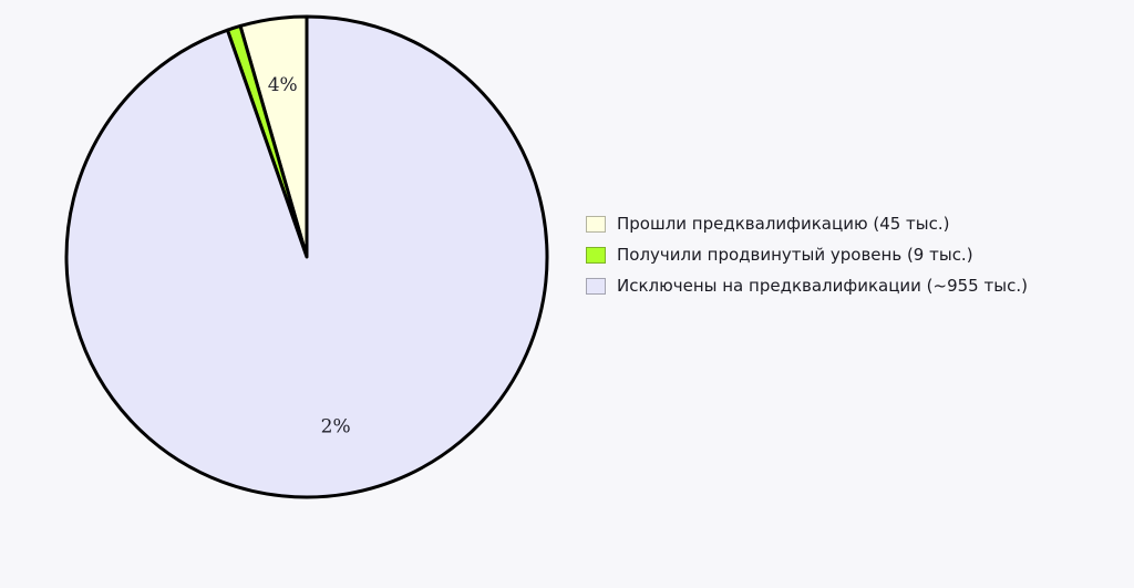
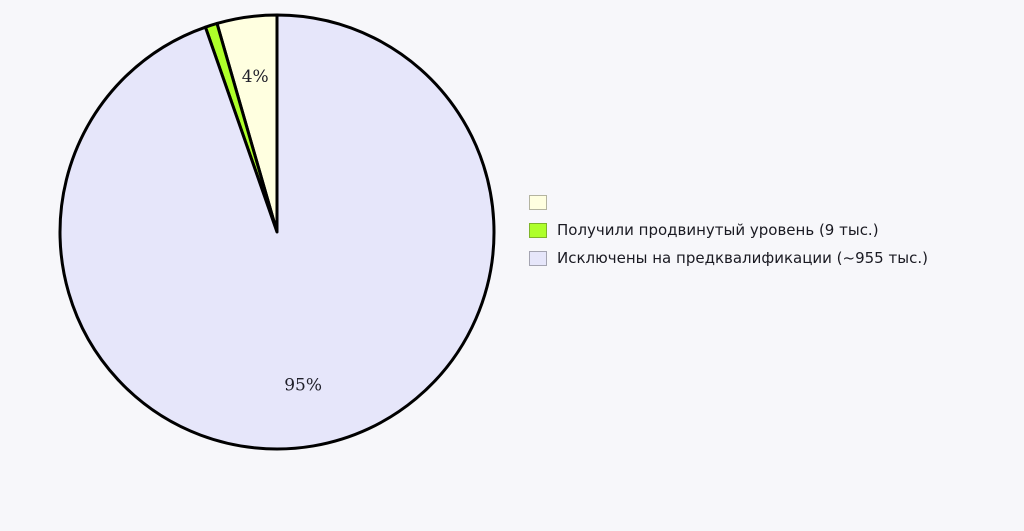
  4%
- 2%
+ 95%
- Прошли предквалификацию (45 тыс.)
  Получили продвинутый уровень (9 тыс.)
  Исключены на предквалификации (~955 тыс.)
